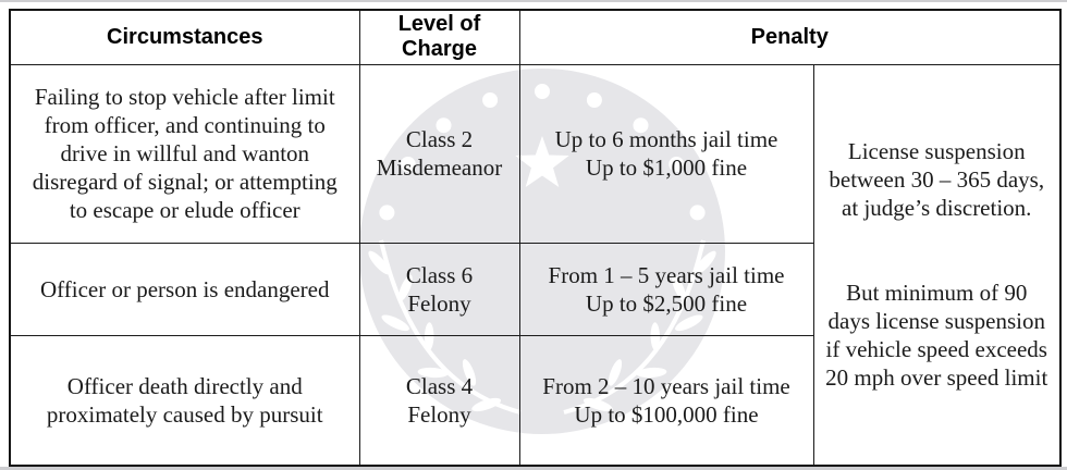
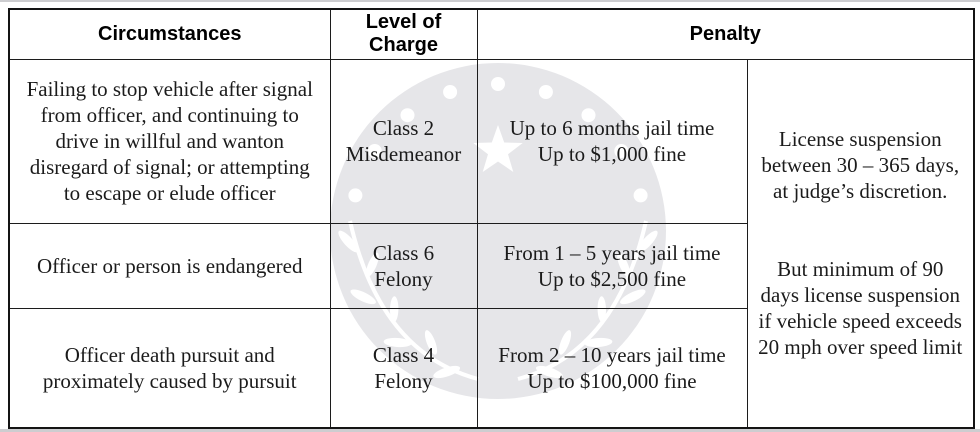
  Circumstances	Level of Charge	Penalty
- Failing to stop vehicle after limit from officer, and continuing to drive in willful and wanton disregard of signal; or attempting to escape or elude officer	Class 2 Misdemeanor	Up to 6 months jail time Up to $1,000 fine	License suspension between 30 – 365 days, at judge’s discretion. But minimum of 90 days license suspension if vehicle speed exceeds 20 mph over speed limit
+ Failing to stop vehicle after signal from officer, and continuing to drive in willful and wanton disregard of signal; or attempting to escape or elude officer	Class 2 Misdemeanor	Up to 6 months jail time Up to $1,000 fine	License suspension between 30 – 365 days, at judge’s discretion. But minimum of 90 days license suspension if vehicle speed exceeds 20 mph over speed limit
  Officer or person is endangered	Class 6 Felony	From 1 – 5 years jail time Up to $2,500 fine
- Officer death directly and proximately caused by pursuit	Class 4 Felony	From 2 – 10 years jail time Up to $100,000 fine
+ Officer death pursuit and proximately caused by pursuit	Class 4 Felony	From 2 – 10 years jail time Up to $100,000 fine
